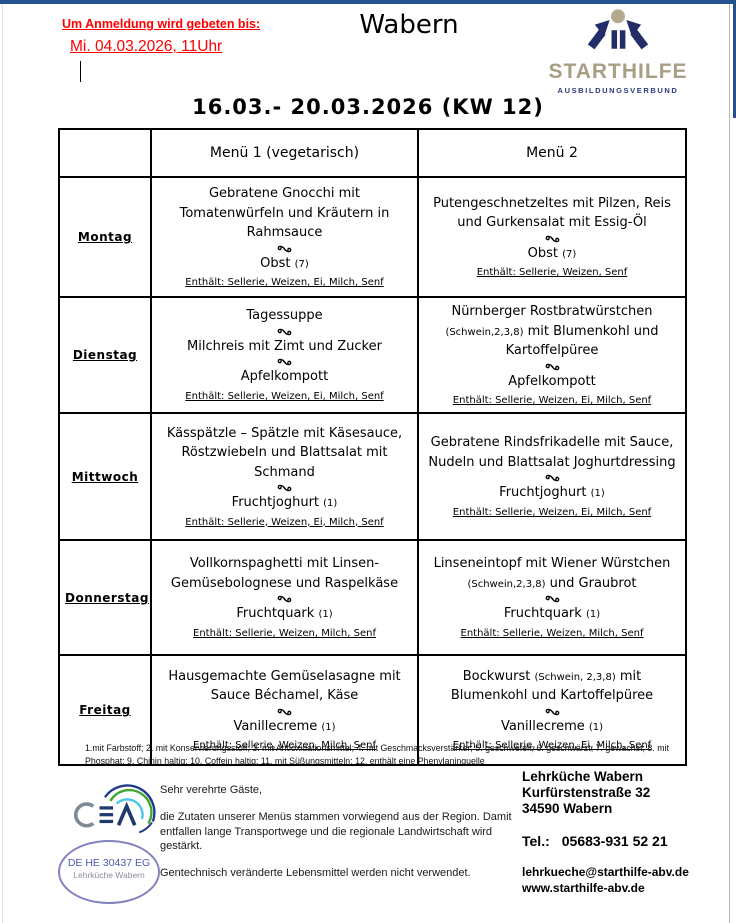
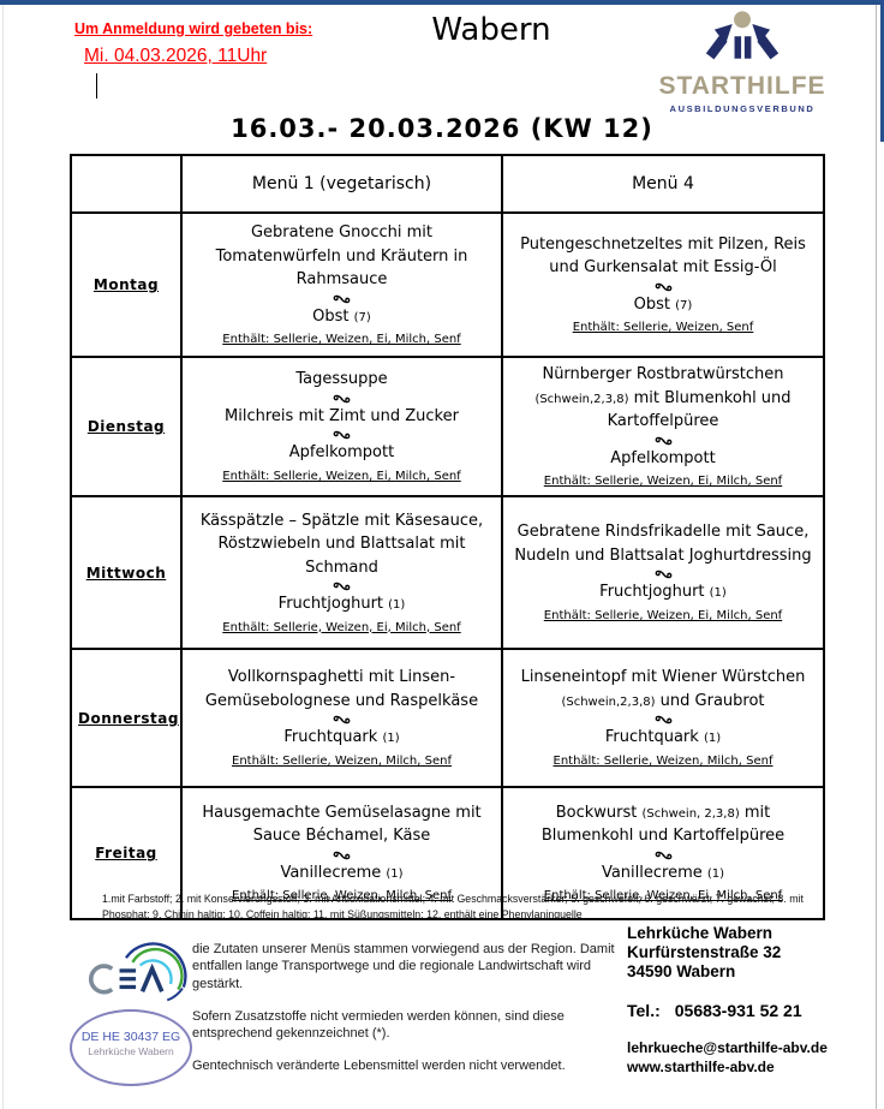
  Um Anmeldung wird gebeten bis:
  Mi. 04.03.2026, 11Uhr
  Wabern
  STARTHILFE
  AUSBILDUNGSVERBUND
  16.03.- 20.03.2026 (KW 12)
- 	Menü 1 (vegetarisch)	Menü 2
+ 	Menü 1 (vegetarisch)	Menü 4
  Montag	Gebratene Gnocchi mit Tomatenwürfeln und Kräutern in Rahmsauce Obst (7)Enthält: Sellerie, Weizen, Ei, Milch, Senf	Putengeschnetzeltes mit Pilzen, Reis und Gurkensalat mit Essig-Öl Obst (7)Enthält: Sellerie, Weizen, Senf
  Dienstag	Tagessuppe Milchreis mit Zimt und Zucker ApfelkompottEnthält: Sellerie, Weizen, Ei, Milch, Senf	Nürnberger Rostbratwürstchen (Schwein,2,3,8) mit Blumenkohl und Kartoffelpüree ApfelkompottEnthält: Sellerie, Weizen, Ei, Milch, Senf
  Mittwoch	Kässpätzle – Spätzle mit Käsesauce, Röstzwiebeln und Blattsalat mit Schmand Fruchtjoghurt (1)Enthält: Sellerie, Weizen, Ei, Milch, Senf	Gebratene Rindsfrikadelle mit Sauce, Nudeln und Blattsalat Joghurtdressing Fruchtjoghurt (1)Enthält: Sellerie, Weizen, Ei, Milch, Senf
  Donnerstag	Vollkornspaghetti mit Linsen-Gemüsebolognese und Raspelkäse Fruchtquark (1)Enthält: Sellerie, Weizen, Milch, Senf	Linseneintopf mit Wiener Würstchen (Schwein,2,3,8) und Graubrot Fruchtquark (1)Enthält: Sellerie, Weizen, Milch, Senf
  Freitag	Hausgemachte Gemüselasagne mit Sauce Béchamel, Käse Vanillecreme (1)Enthält: Sellerie, Weizen, Milch, Senf	Bockwurst (Schwein, 2,3,8) mit Blumenkohl und Kartoffelpüree Vanillecreme (1)Enthält: Sellerie, Weizen, Ei, Milch, Senf
  1.mit Farbstoff; 2. mit Konservierungsstoff; 3. mit Antioxidationsmittel; 4. mit Geschmacksverstärker; 5. geschwefelt; 6. geschwärzt; 7. gewachst; 8. mit Phosphat; 9. Chinin haltig; 10. Coffein haltig; 11. mit Süßungsmitteln; 12. enthält eine Phenylaninquelle
  DE HE 30437 EG
  Lehrküche Wabern
- Sehr verehrte Gäste,
  die Zutaten unserer Menüs stammen vorwiegend aus der Region. Damit entfallen lange Transportwege und die regionale Landwirtschaft wird gestärkt.
+ Sofern Zusatzstoffe nicht vermieden werden können, sind diese entsprechend gekennzeichnet (*).
  Gentechnisch veränderte Lebensmittel werden nicht verwendet.
  Lehrküche Wabern
  Kurfürstenstraße 32
  34590 Wabern
  Tel.: 05683-931 52 21
  lehrkueche@starthilfe-abv.de
  www.starthilfe-abv.de
